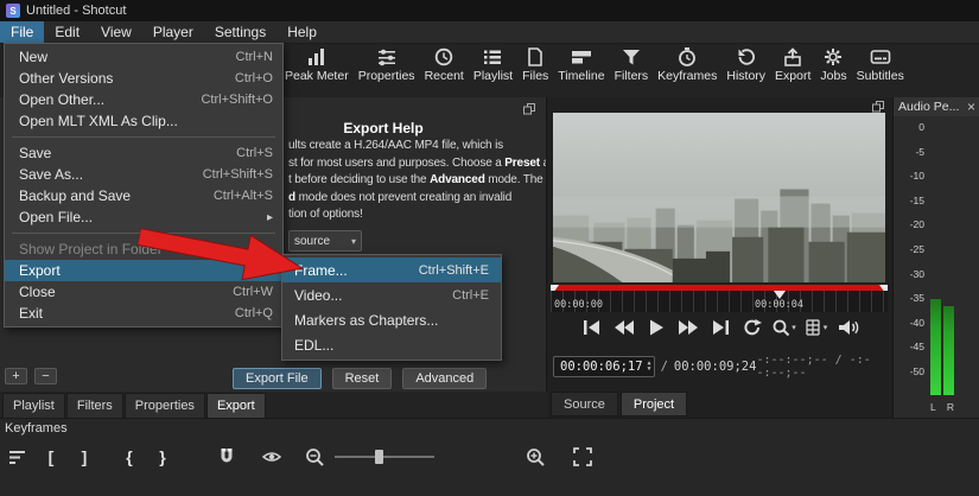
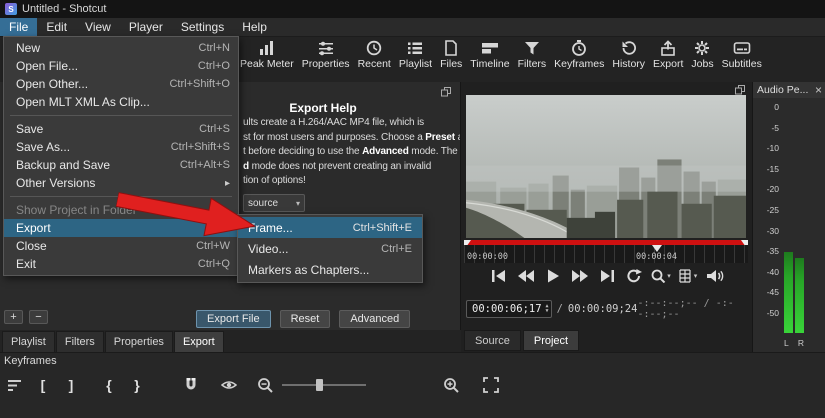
  S
  Untitled - Shotcut
  File
  Edit
  View
  Player
  Settings
  Help
  Peak Meter
  Properties
  Recent
  Playlist
  Files
  Timeline
  Filters
  Keyframes
  History
  Export
  Jobs
  Subtitles
  Export Help
  ults create a H.264/AAC MP4 file, which is
  st for most users and purposes. Choose a Preset
  t before deciding to use the Advanced mode. The
  d mode does not prevent creating an invalid
  tion of options!
  source
  ▾
  +
  −
  Export File
  Reset
  Advanced
  00:00:00
  00:00:04
  00:00:06;17
  /
  00:00:09;24
  -:--:--;-- / -:--:--;--
  Source
  Project
  Audio Pe...
  ×
  0
  -5
  -10
  -15
  -20
  -25
  -30
  -35
  -40
  -45
  -50
  L
  R
  Playlist
  Filters
  Properties
  Export
  Keyframes
  [
  ]
  {
  }
  New
  Ctrl+N
- Other Versions
+ Open File...
  Ctrl+O
  Open Other...
  Ctrl+Shift+O
  Open MLT XML As Clip...
  Save
  Ctrl+S
  Save As...
  Ctrl+Shift+S
  Backup and Save
  Ctrl+Alt+S
- Open File...
+ Other Versions
  ▸
  Show Project in Folde
  Export
  Close
  Ctrl+W
  Exit
  Ctrl+Q
  Frame...
  Ctrl+Shift+E
  Video...
  Ctrl+E
  Markers as Chapters...
- EDL...
